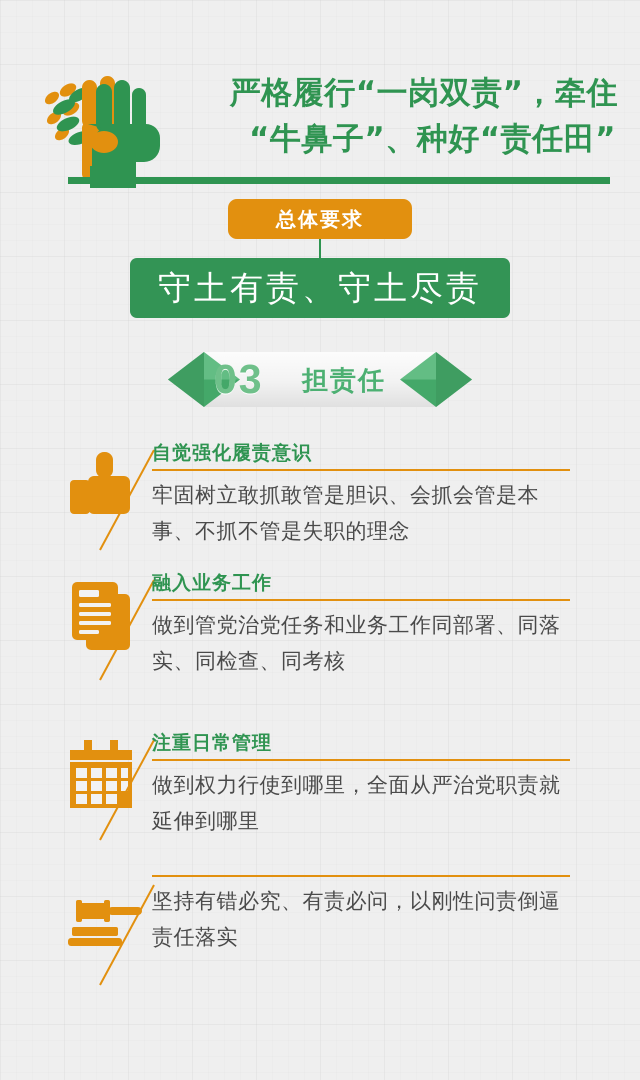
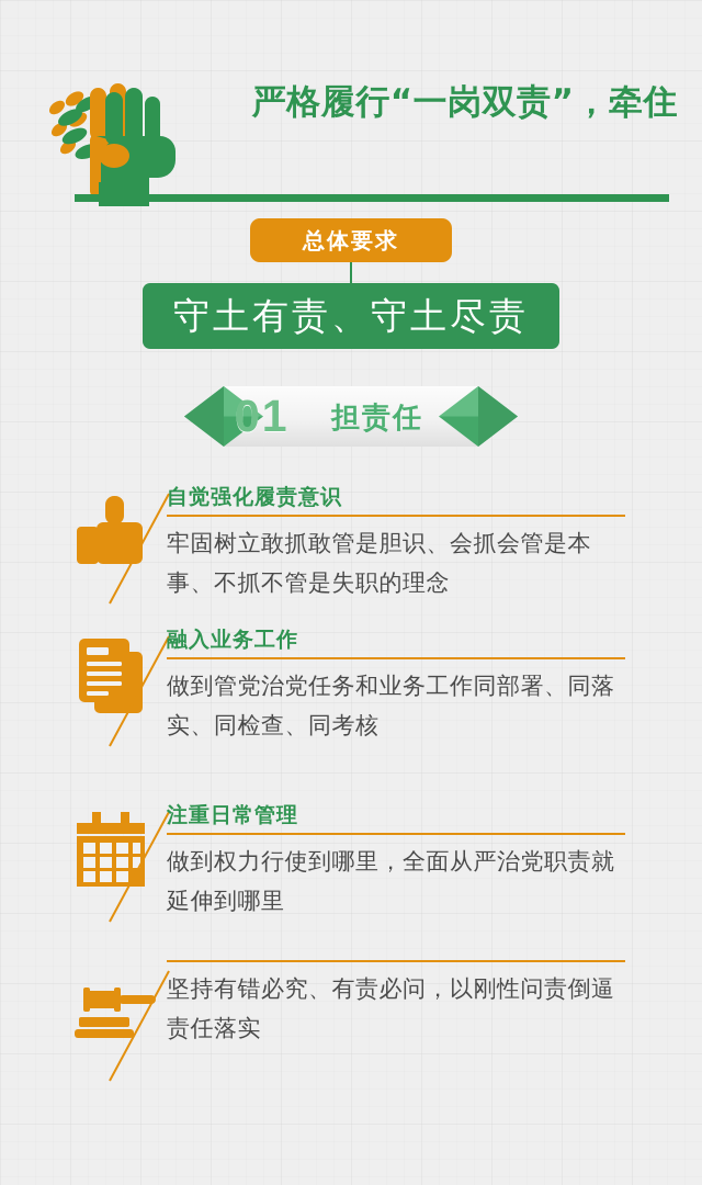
  严格履行“一岗双责”，牵住
- “牛鼻子”、种好“责任田”
  总体要求
  守土有责、守土尽责
- 03
+ 01
  担责任
  自觉强化履责意识
  牢固树立敢抓敢管是胆识、会抓会管是本事、不抓不管是失职的理念
  融入业务工作
  做到管党治党任务和业务工作同部署、同落实、同检查、同考核
  注重日常管理
  做到权力行使到哪里，全面从严治党职责就延伸到哪里
  坚持有错必究、有责必问，以刚性问责倒逼责任落实
